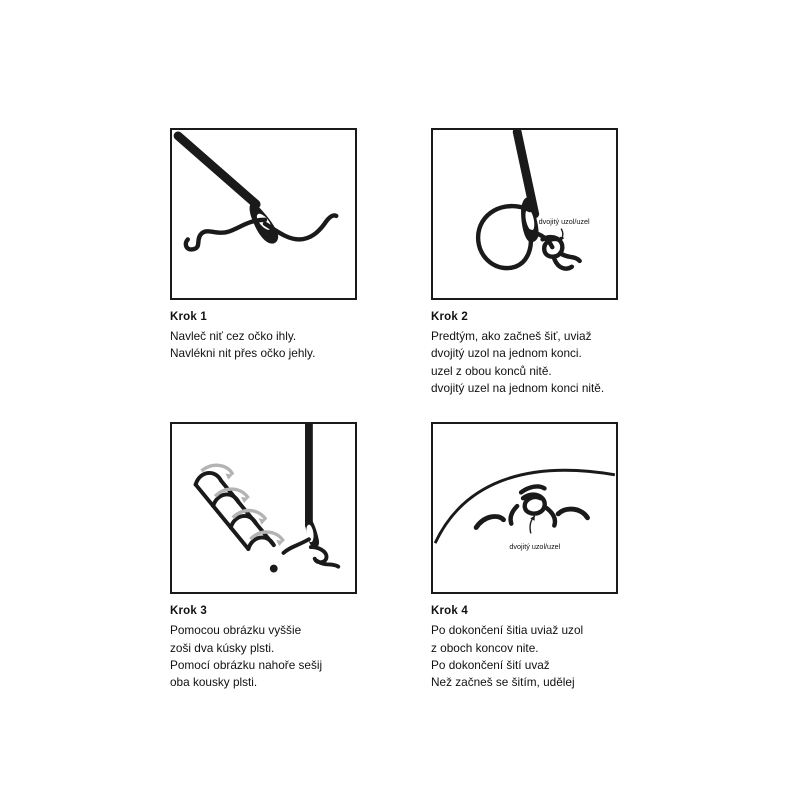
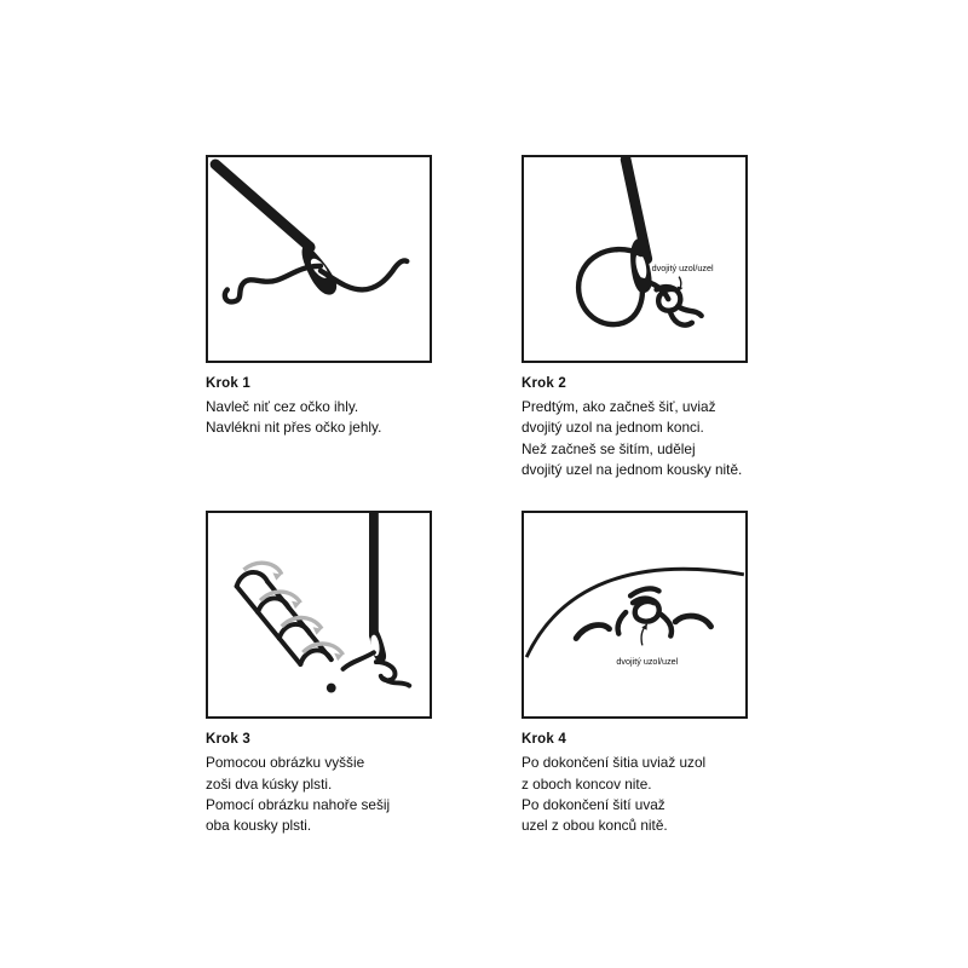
  Krok 1
  Navleč niť cez očko ihly.
  Navlékni nit přes očko jehly.
  dvojitý uzol/uzel
  Krok 2
  Predtým, ako začneš šiť, uviaž
  dvojitý uzol na jednom konci.
- uzel z obou konců nitě.
+ Než začneš se šitím, udělej
- dvojitý uzel na jednom konci nitě.
+ dvojitý uzel na jednom kousky nitě.
  Krok 3
  Pomocou obrázku vyššie
  zoši dva kúsky plsti.
  Pomocí obrázku nahoře sešij
  oba kousky plsti.
  dvojitý uzol/uzel
  Krok 4
  Po dokončení šitia uviaž uzol
  z oboch koncov nite.
  Po dokončení šití uvaž
- Než začneš se šitím, udělej
+ uzel z obou konců nitě.
